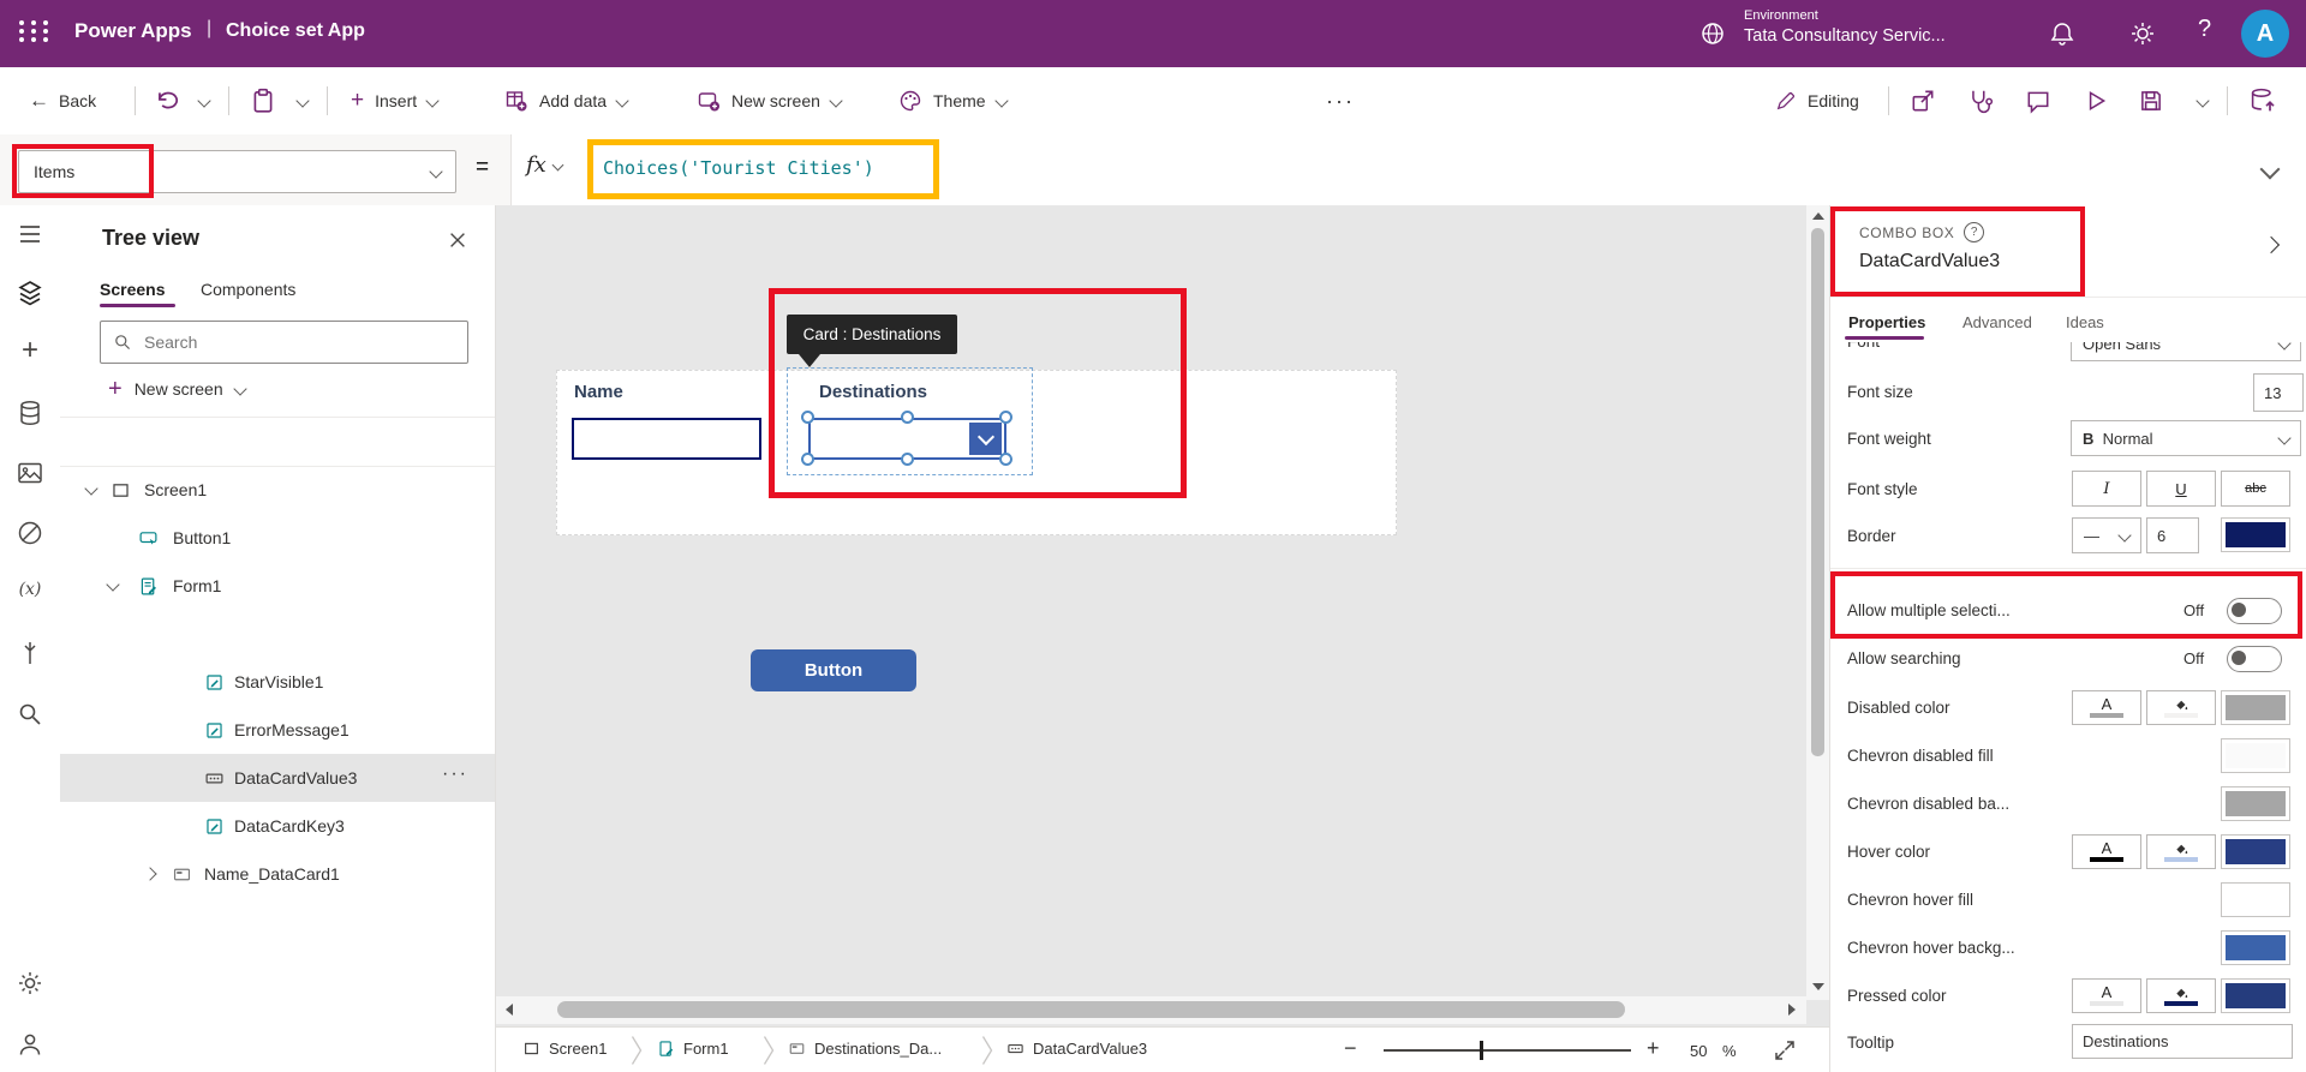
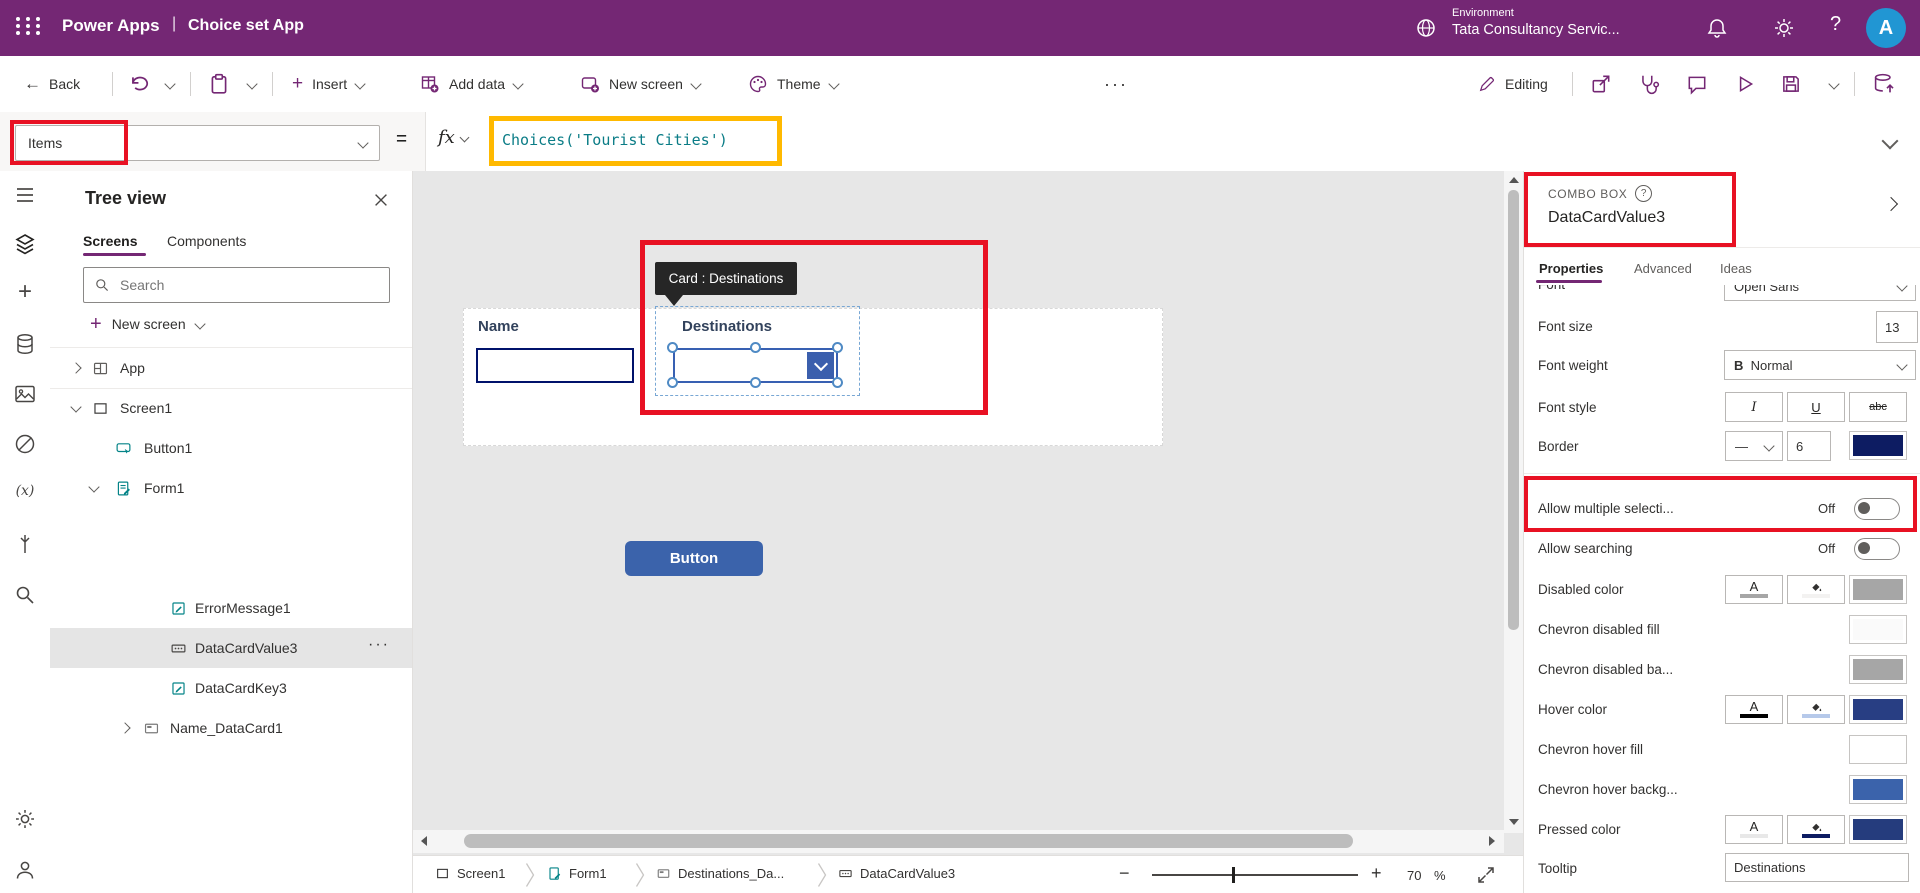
  Power Apps
  |
  Choice set App
  Environment
  Tata Consultancy Servic...
  ?
  A
  ←
  Back
  +
  Insert
  Add data
  New screen
  Theme
  ···
  Editing
  Items
  =
  fx
  Choices('Tourist Cities')
  +
  (x)
  Tree view
  Screens
  Components
  Search
  +
  New screen
+ App
  Screen1
  Button1
  Form1
- StarVisible1
  ErrorMessage1
  DataCardValue3
  ···
  DataCardKey3
  Name_DataCard1
  Name
  Destinations
  Card : Destinations
  Button
  Screen1
  Form1
  Destinations_Da...
  DataCardValue3
  −
  +
- 50
+ 70
  %
  COMBO BOX
  ?
  DataCardValue3
  Properties
  Advanced
  Ideas
  Font
  Open Sans
  Font size
  13
  Font weight
  B Normal
  Font style
  I
  U
  abc
  Border
  —
  6
  Allow multiple selecti...
  Off
  Allow searching
  Off
  Disabled color
  A
  Chevron disabled fill
  Chevron disabled ba...
  Hover color
  A
  Chevron hover fill
  Chevron hover backg...
  Pressed color
  A
  Tooltip
  Destinations
